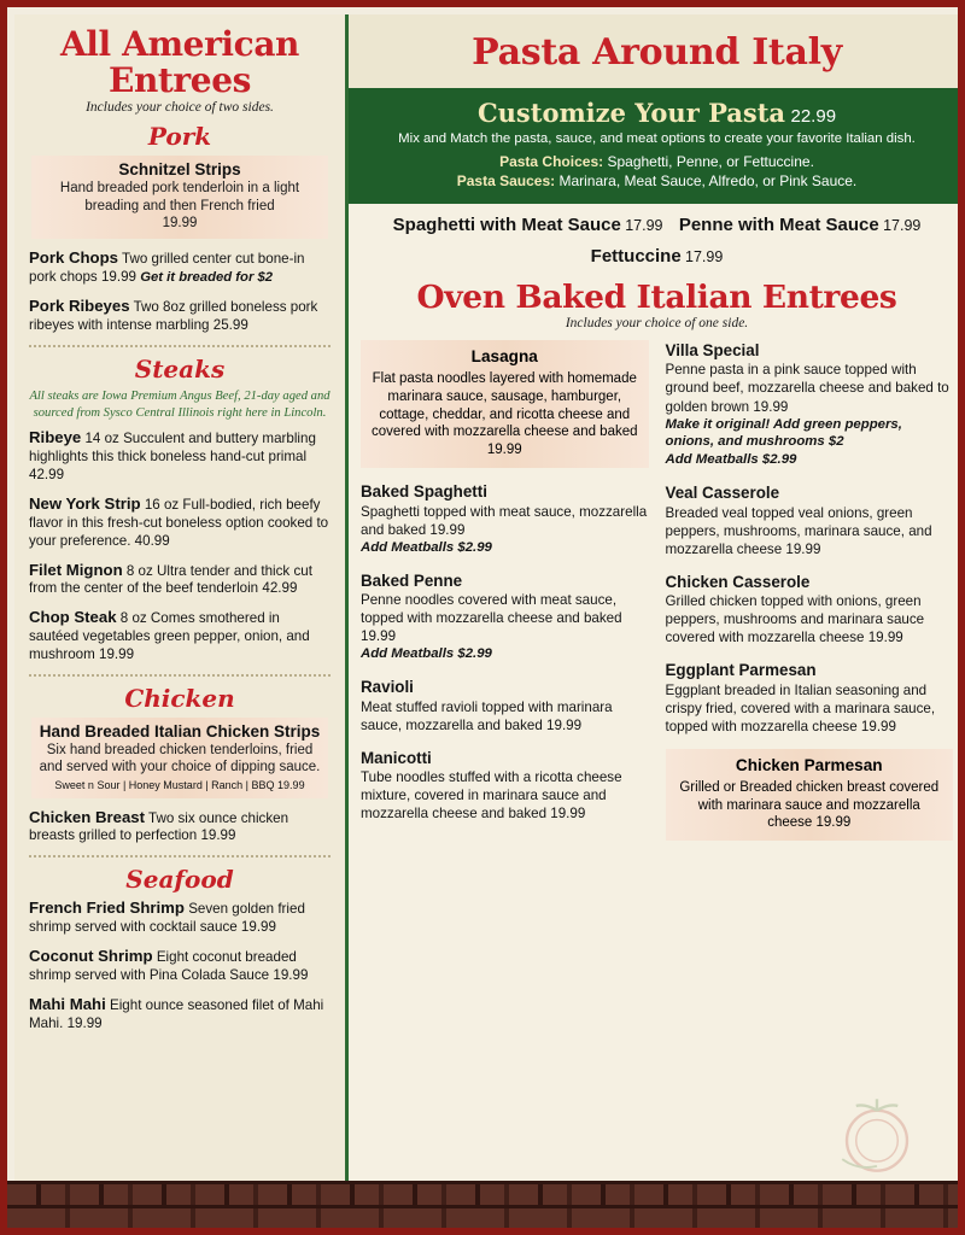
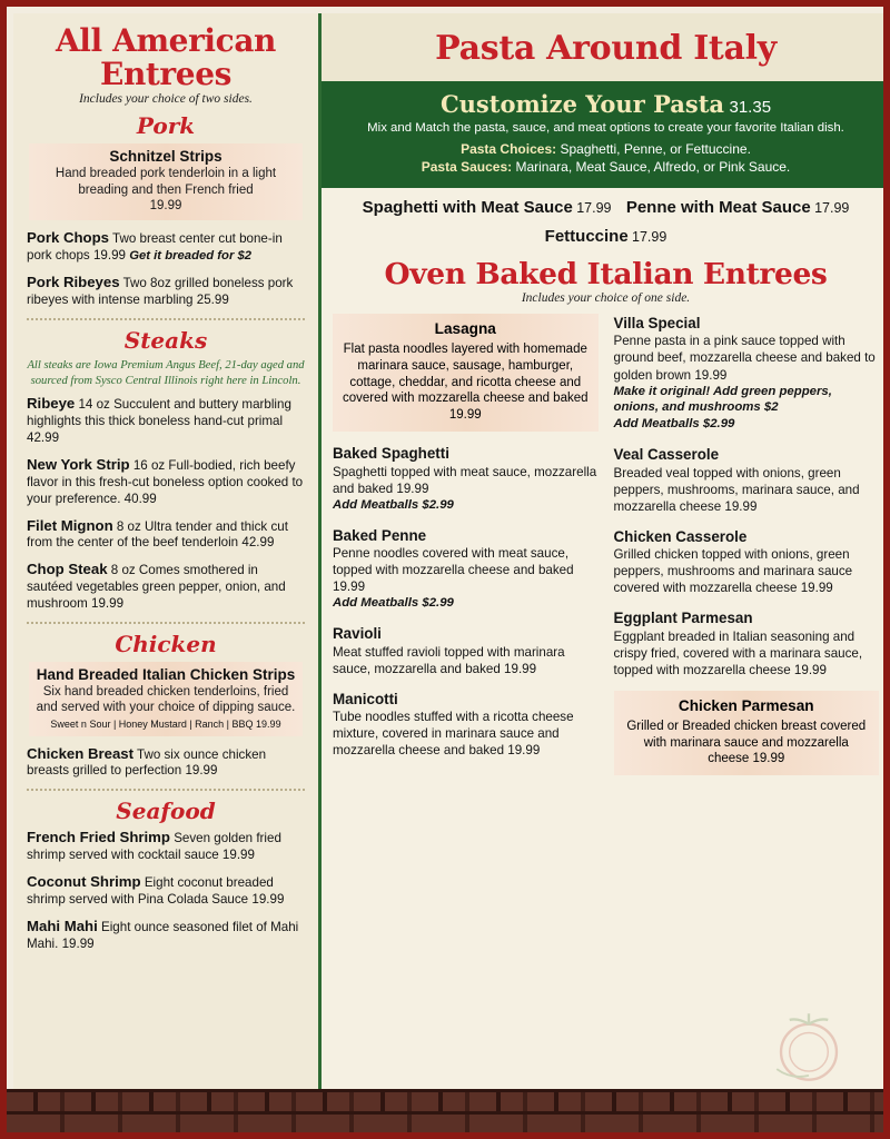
  All American Entrees
  Includes your choice of two sides.
  Pork
  Schnitzel Strips
  Hand breaded pork tenderloin in a light breading and then French fried
  19.99
- Pork Chops Two grilled center cut bone-in pork chops 19.99 Get it breaded for $2
+ Pork Chops Two breast center cut bone-in pork chops 19.99 Get it breaded for $2
  Pork Ribeyes Two 8oz grilled boneless pork ribeyes with intense marbling 25.99
  Steaks
  All steaks are Iowa Premium Angus Beef, 21-day aged and sourced from Sysco Central Illinois right here in Lincoln.
  Ribeye 14 oz Succulent and buttery marbling highlights this thick boneless hand-cut primal 42.99
  New York Strip 16 oz Full-bodied, rich beefy flavor in this fresh-cut boneless option cooked to your preference. 40.99
  Filet Mignon 8 oz Ultra tender and thick cut from the center of the beef tenderloin 42.99
  Chop Steak 8 oz Comes smothered in sautéed vegetables green pepper, onion, and mushroom 19.99
  Chicken
  Hand Breaded Italian Chicken Strips
  Six hand breaded chicken tenderloins, fried and served with your choice of dipping sauce.
  Sweet n Sour | Honey Mustard | Ranch | BBQ 19.99
  Chicken Breast Two six ounce chicken breasts grilled to perfection 19.99
  Seafood
  French Fried Shrimp Seven golden fried shrimp served with cocktail sauce 19.99
  Coconut Shrimp Eight coconut breaded shrimp served with Pina Colada Sauce 19.99
  Mahi Mahi Eight ounce seasoned filet of Mahi Mahi. 19.99
  Pasta Around Italy
- Customize Your Pasta 22.99
+ Customize Your Pasta 31.35
  Mix and Match the pasta, sauce, and meat options to create your favorite Italian dish.
  Pasta Choices: Spaghetti, Penne, or Fettuccine.
  Pasta Sauces: Marinara, Meat Sauce, Alfredo, or Pink Sauce.
  Spaghetti with Meat Sauce 17.99 Penne with Meat Sauce 17.99
  Fettuccine 17.99
  Oven Baked Italian Entrees
  Includes your choice of one side.
  Lasagna
  Flat pasta noodles layered with homemade marinara sauce, sausage, hamburger, cottage, cheddar, and ricotta cheese and covered with mozzarella cheese and baked 19.99
  Baked Spaghetti
  Spaghetti topped with meat sauce, mozzarella and baked 19.99
  Add Meatballs $2.99
  Baked Penne
  Penne noodles covered with meat sauce, topped with mozzarella cheese and baked 19.99
  Add Meatballs $2.99
  Ravioli
  Meat stuffed ravioli topped with marinara sauce, mozzarella and baked 19.99
  Manicotti
  Tube noodles stuffed with a ricotta cheese mixture, covered in marinara sauce and mozzarella cheese and baked 19.99
  Villa Special
  Penne pasta in a pink sauce topped with ground beef, mozzarella cheese and baked to golden brown 19.99
  Make it original! Add green peppers, onions, and mushrooms $2
  Add Meatballs $2.99
  Veal Casserole
- Breaded veal topped veal onions, green peppers, mushrooms, marinara sauce, and mozzarella cheese 19.99
+ Breaded veal topped with onions, green peppers, mushrooms, marinara sauce, and mozzarella cheese 19.99
  Chicken Casserole
  Grilled chicken topped with onions, green peppers, mushrooms and marinara sauce covered with mozzarella cheese 19.99
  Eggplant Parmesan
  Eggplant breaded in Italian seasoning and crispy fried, covered with a marinara sauce, topped with mozzarella cheese 19.99
  Chicken Parmesan
  Grilled or Breaded chicken breast covered with marinara sauce and mozzarella cheese 19.99
